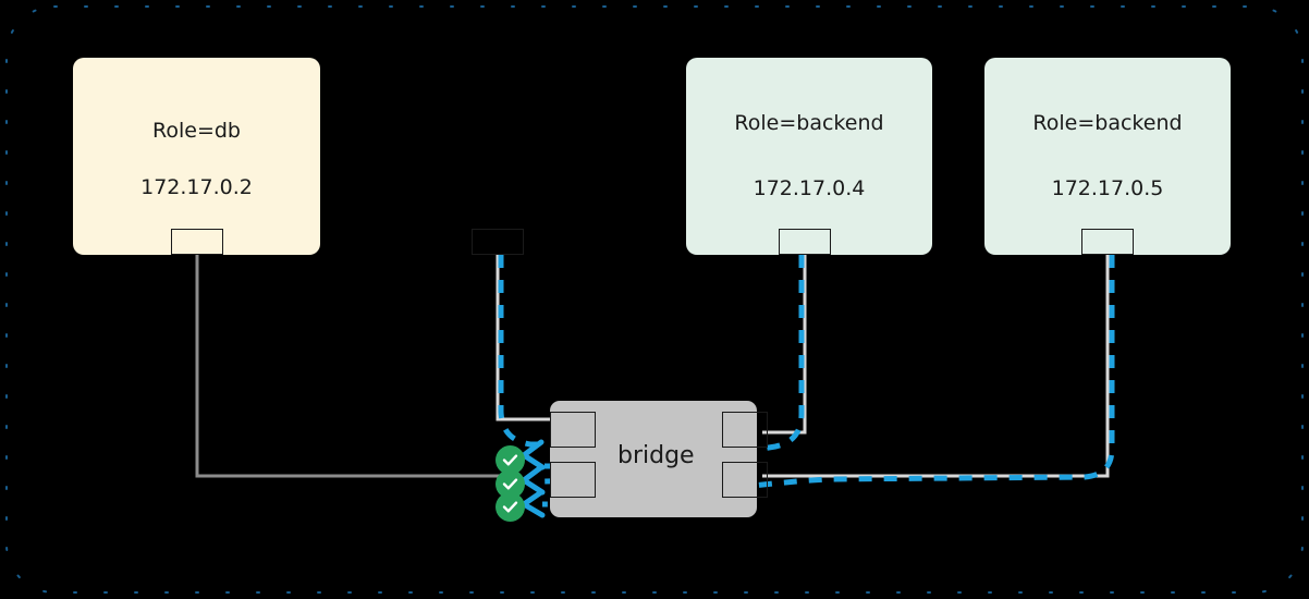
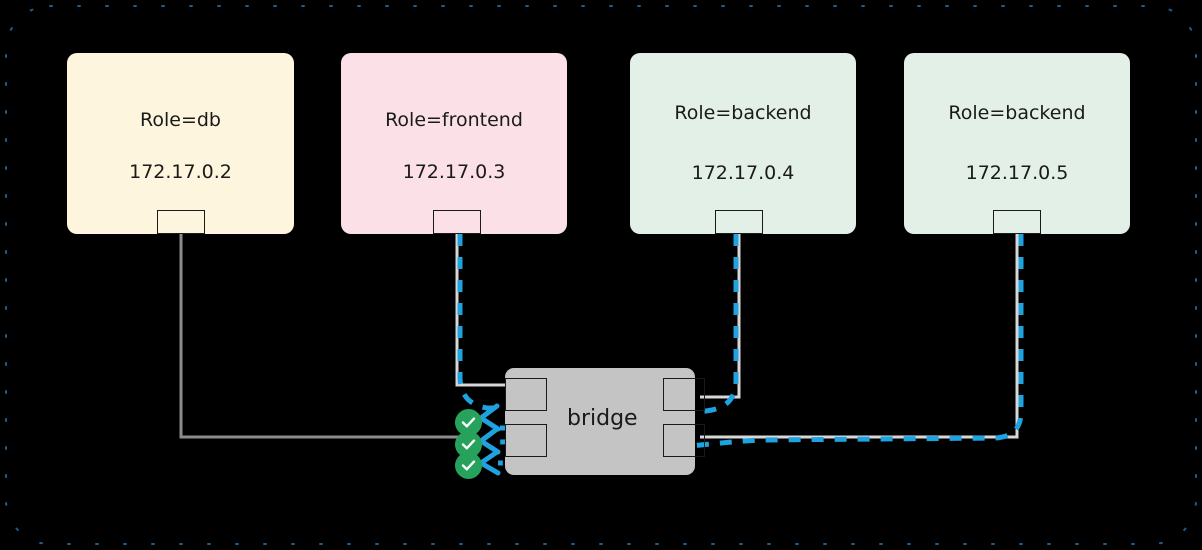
  Role=db
  172.17.0.2
+ Role=frontend
+ 172.17.0.3
  Role=backend
  172.17.0.4
  Role=backend
  172.17.0.5
  bridge
